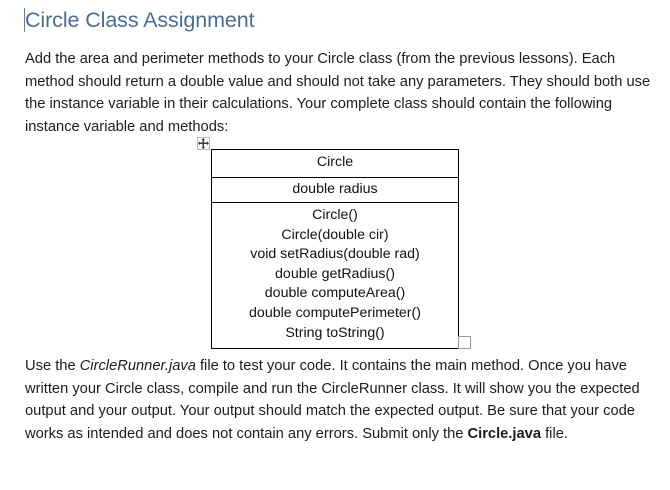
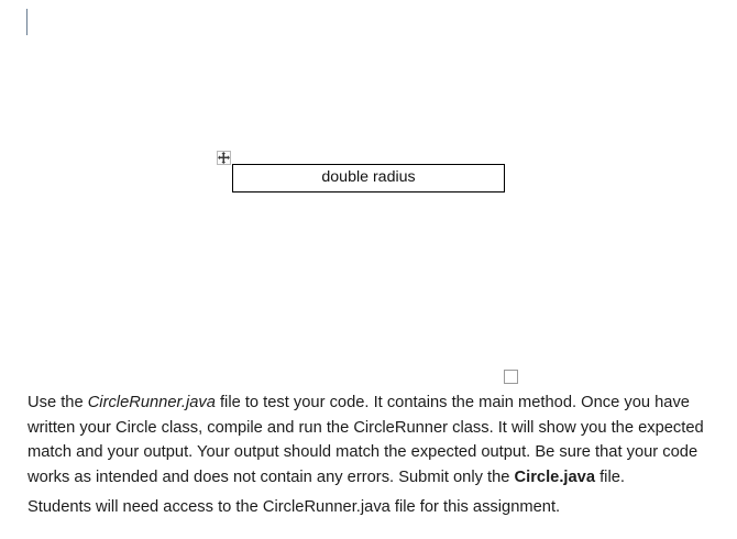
- Circle Class Assignment
- Add the area and perimeter methods to your Circle class (from the previous lessons). Each method should return a double value and should not take any parameters. They should both use the instance variable in their calculations. Your complete class should contain the following instance variable and methods:
- Circle
  double radius
- Circle() Circle(double cir) void setRadius(double rad) double getRadius() double computeArea() double computePerimeter() String toString()
- Use the CircleRunner.java file to test your code. It contains the main method. Once you have written your Circle class, compile and run the CircleRunner class. It will show you the expected output and your output. Your output should match the expected output. Be sure that your code works as intended and does not contain any errors. Submit only the Circle.java file.
+ Use the CircleRunner.java file to test your code. It contains the main method. Once you have written your Circle class, compile and run the CircleRunner class. It will show you the expected match and your output. Your output should match the expected output. Be sure that your code works as intended and does not contain any errors. Submit only the Circle.java file.
+ Students will need access to the CircleRunner.java file for this assignment.
